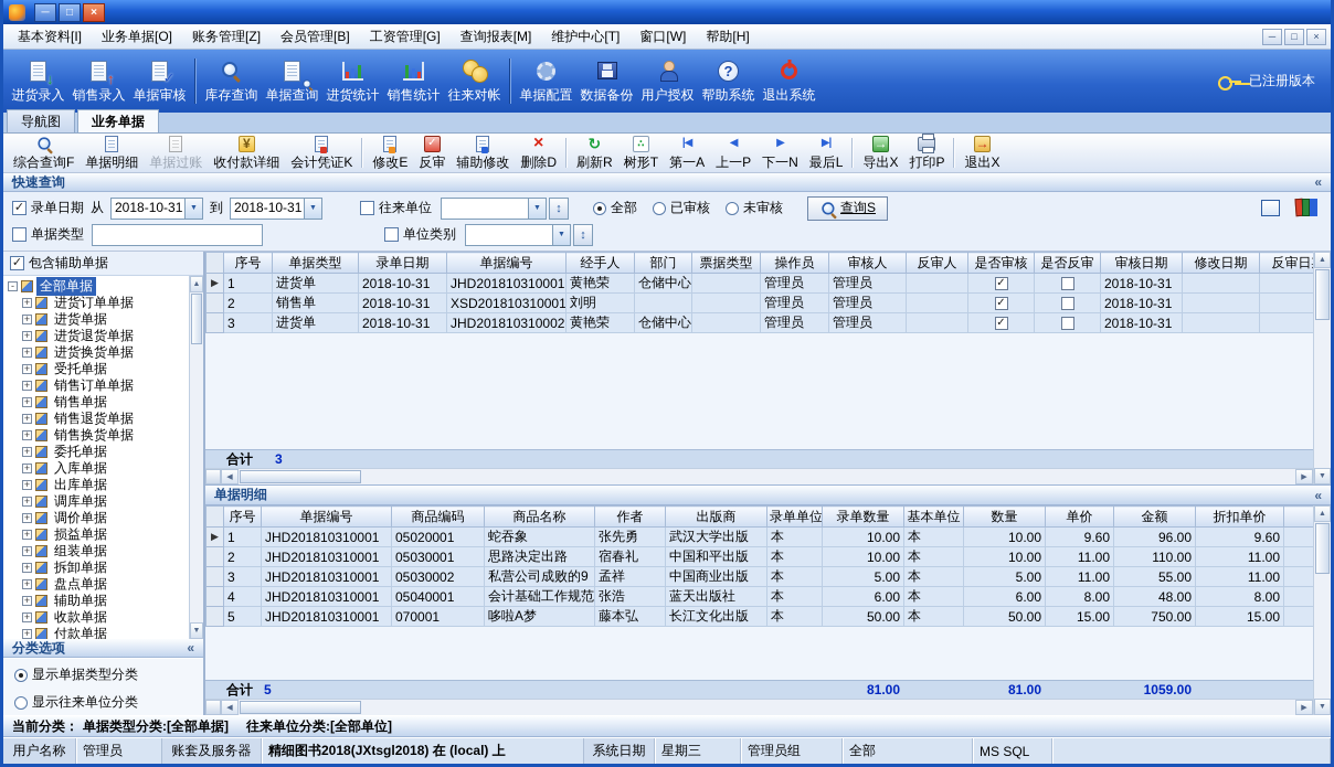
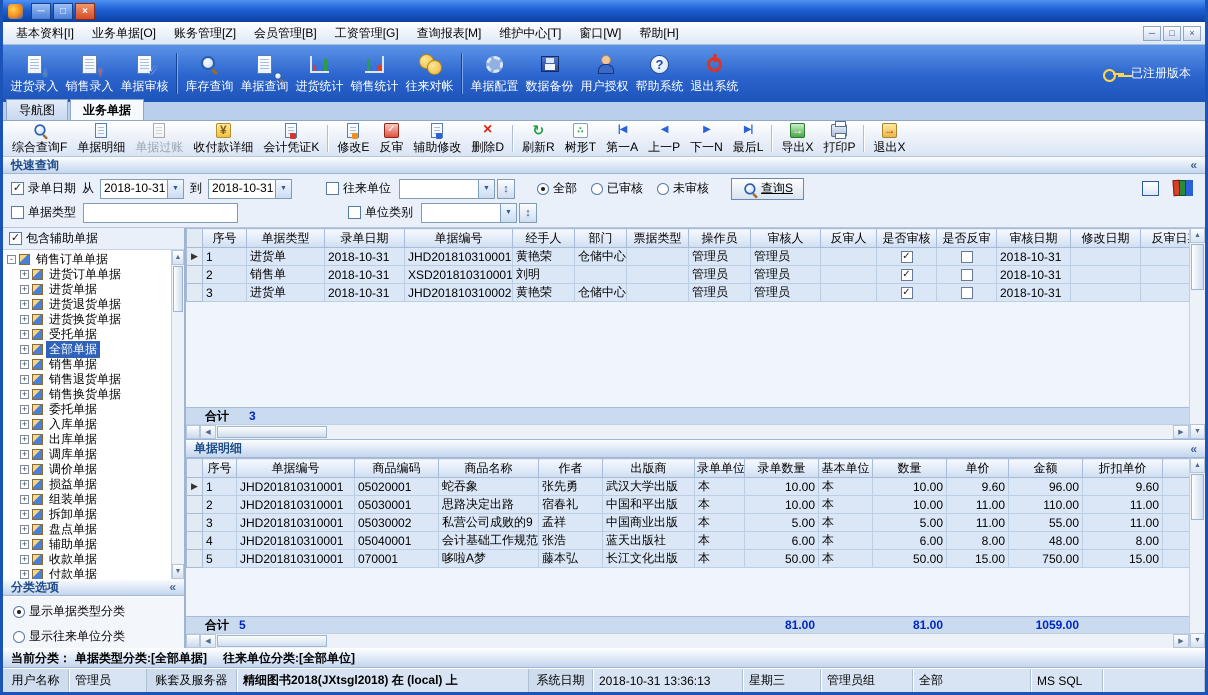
  ─
  □
  ×
  基本资料[I]
  业务单据[O]
  账务管理[Z]
  会员管理[B]
  工资管理[G]
  查询报表[M]
  维护中心[T]
  窗口[W]
  帮助[H]
  ─
  □
  ×
  ↓
  进货录入
  ↑
  销售录入
  ✓
  单据审核
  库存查询
  单据查询
  进货统计
  销售统计
  往来对帐
  单据配置
  数据备份
  用户授权
  ?
  帮助系统
  退出系统
  已注册版本
  导航图
  业务单据
  综合查询F
  单据明细
  单据过账
  ¥
  收付款详细
  会计凭证K
  修改E
  ✓
  反审
  辅助修改
  ×
  删除D
  ↻
  刷新R
  ∴
  树形T
  |◀
  第一A
  ◀
  上一P
  ▶
  下一N
  ▶|
  最后L
  →
  导出X
  打印P
  →
  退出X
  快速查询
  «
  ✓
  录单日期
  从
  2018-10-31
  到
  2018-10-31
  ✓
  往来单位
  ↕
  全部
  已审核
  未审核
  查询S
  ✓
  单据类型
  ✓
  单位类别
  ↕
  ✓
  包含辅助单据
  -
- 全部单据
+ 销售订单单据
  +
  进货订单单据
  +
  进货单据
  +
  进货退货单据
  +
  进货换货单据
  +
  受托单据
  +
- 销售订单单据
+ 全部单据
  +
  销售单据
  +
  销售退货单据
  +
  销售换货单据
  +
  委托单据
  +
  入库单据
  +
  出库单据
  +
  调库单据
  +
  调价单据
  +
  损益单据
  +
  组装单据
  +
  拆卸单据
  +
  盘点单据
  +
  辅助单据
  +
  收款单据
  +
  付款单据
  分类选项
  «
  显示单据类型分类
  显示往来单位分类
  	序号	单据类型	录单日期	单据编号	经手人	部门	票据类型	操作员	审核人	反审人	是否审核	是否反审	审核日期	修改日期	反审日
  ▶	1	进货单	2018-10-31	JHD201810310001	黄艳荣	仓储中心		管理员	管理员		✓	✓	2018-10-31
  	2	销售单	2018-10-31	XSD201810310001	刘明			管理员	管理员		✓	✓	2018-10-31
  	3	进货单	2018-10-31	JHD201810310002	黄艳荣	仓储中心		管理员	管理员		✓	✓	2018-10-31
  合计
  3
  单据明细
  «
  	序号	单据编号	商品编码	商品名称	作者	出版商	录单单位	录单数量	基本单位	数量	单价	金额	折扣单价
  ▶	1	JHD201810310001	05020001	蛇吞象	张先勇	武汉大学出版	本	10.00	本	10.00	9.60	96.00	9.60
  	2	JHD201810310001	05030001	思路决定出路	宿春礼	中国和平出版	本	10.00	本	10.00	11.00	110.00	11.00
  	3	JHD201810310001	05030002	私营公司成败的9	孟祥	中国商业出版	本	5.00	本	5.00	11.00	55.00	11.00
  	4	JHD201810310001	05040001	会计基础工作规范	张浩	蓝天出版社	本	6.00	本	6.00	8.00	48.00	8.00
  	5	JHD201810310001	070001	哆啦A梦	藤本弘	长江文化出版	本	50.00	本	50.00	15.00	750.00	15.00
  合计
  5
  81.00
  81.00
  1059.00
  当前分类：
  单据类型分类:[全部单据]
  往来单位分类:[全部单位]
  用户名称
  管理员
  账套及服务器
  精细图书2018(JXtsgl2018) 在 (local) 上
  系统日期
+ 2018-10-31 13:36:13
  星期三
  管理员组
  全部
  MS SQL
